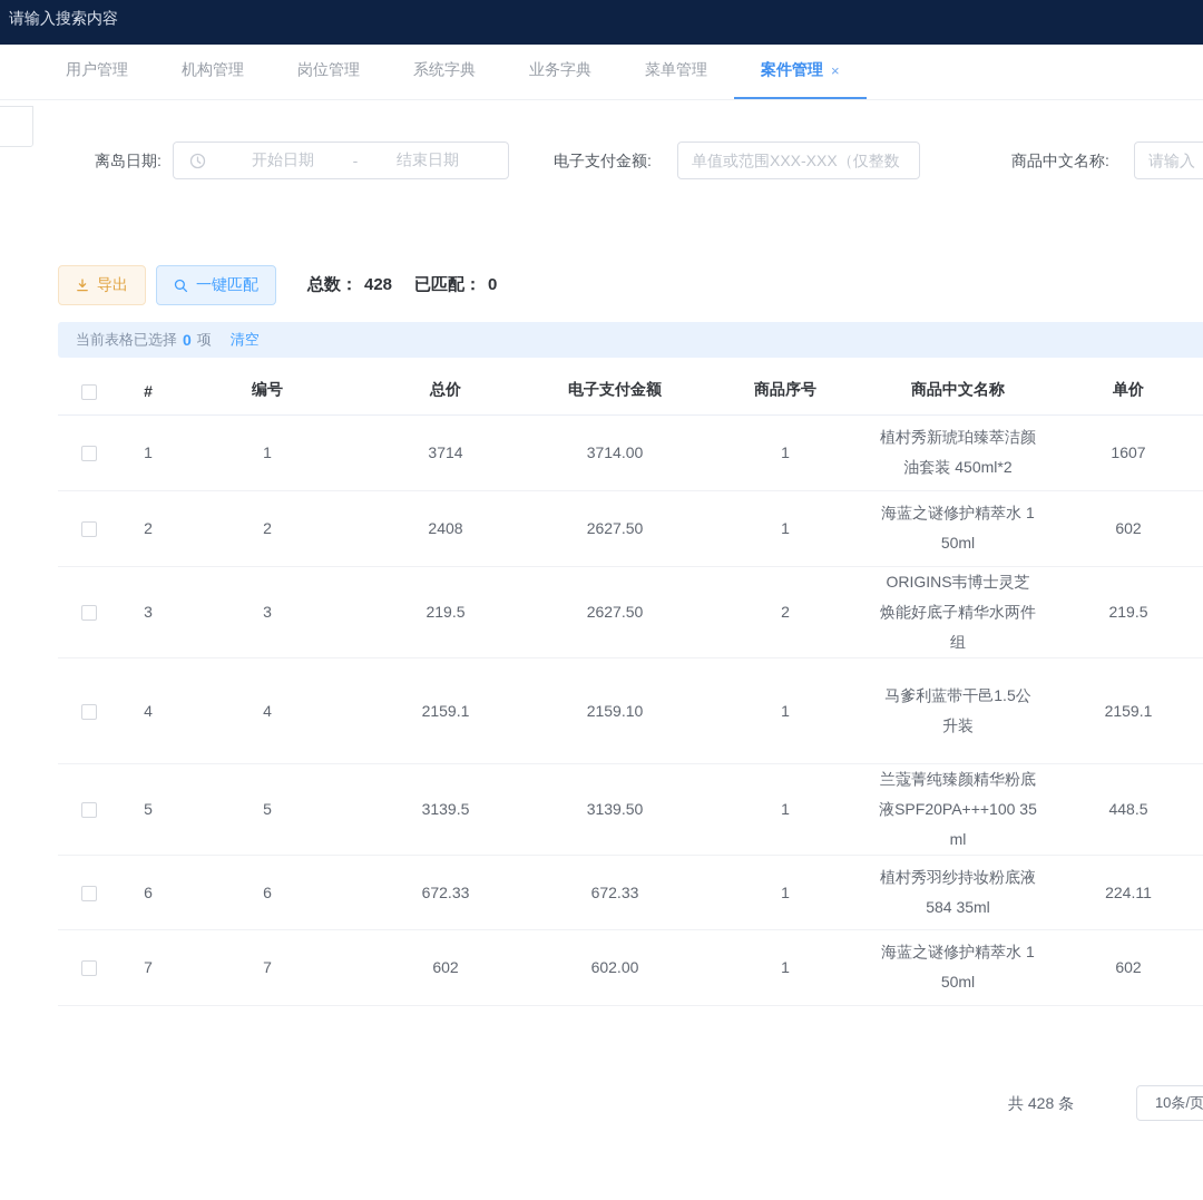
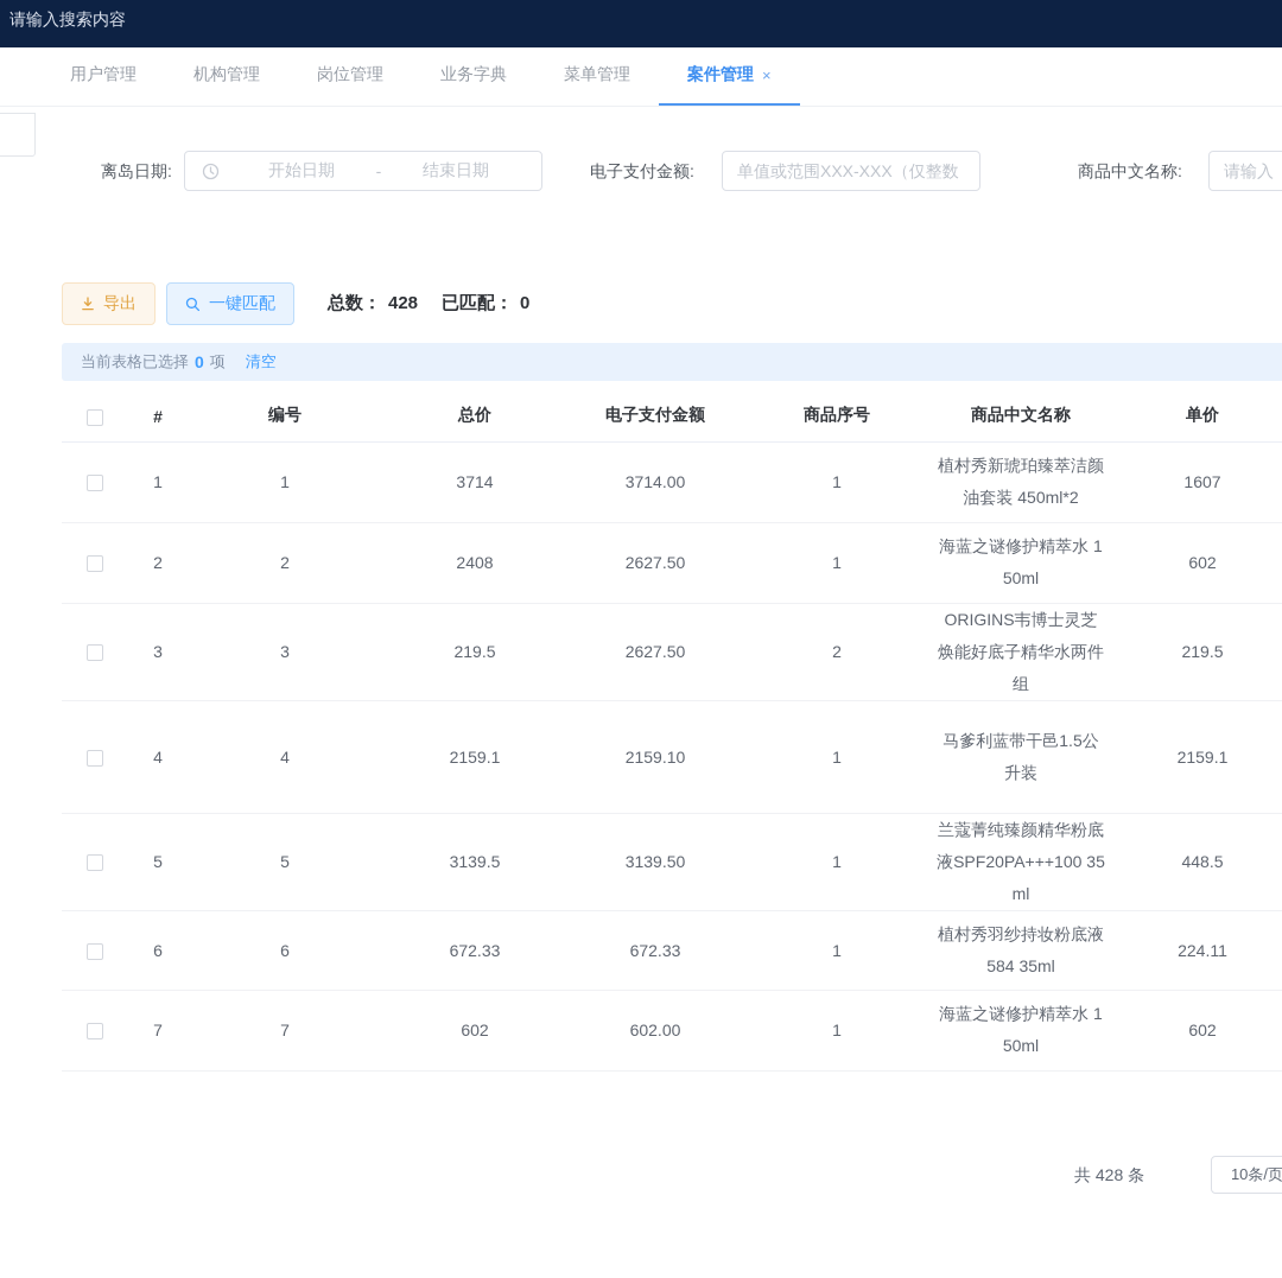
  请输入搜索内容
  用户管理
  机构管理
  岗位管理
- 系统字典
  业务字典
  菜单管理
  案件管理
  ×
  离岛日期:
  开始日期
  -
  结束日期
  电子支付金额:
  单值或范围XXX-XXX（仅整数
  商品中文名称:
  请输入
  导出
  一键匹配
  总数：
  428
  已匹配：
  0
  当前表格已选择
  0
  项
  清空
  	#	编号	总价	电子支付金额	商品序号	商品中文名称	单价
  	1	1	3714	3714.00	1	植村秀新琥珀臻萃洁颜油套装 450ml*2	1607
  	2	2	2408	2627.50	1	海蓝之谜修护精萃水 150ml	602
  	3	3	219.5	2627.50	2	ORIGINS韦博士灵芝焕能好底子精华水两件组	219.5
  	4	4	2159.1	2159.10	1	马爹利蓝带干邑1.5公升装	2159.1
  	5	5	3139.5	3139.50	1	兰蔻菁纯臻颜精华粉底液SPF20PA+++100 35ml	448.5
  	6	6	672.33	672.33	1	植村秀羽纱持妆粉底液 584 35ml	224.11
  	7	7	602	602.00	1	海蓝之谜修护精萃水 150ml	602
  共 428 条
  10条/页
